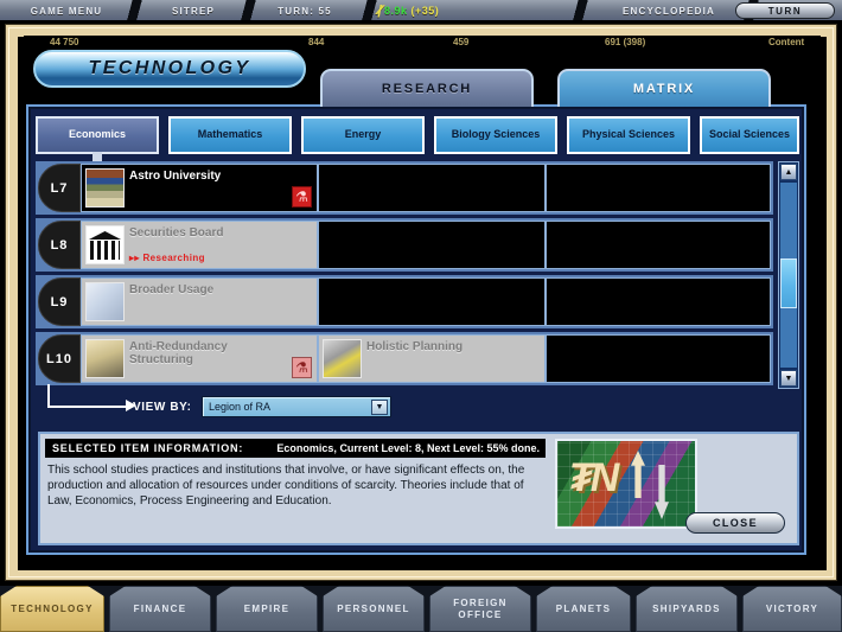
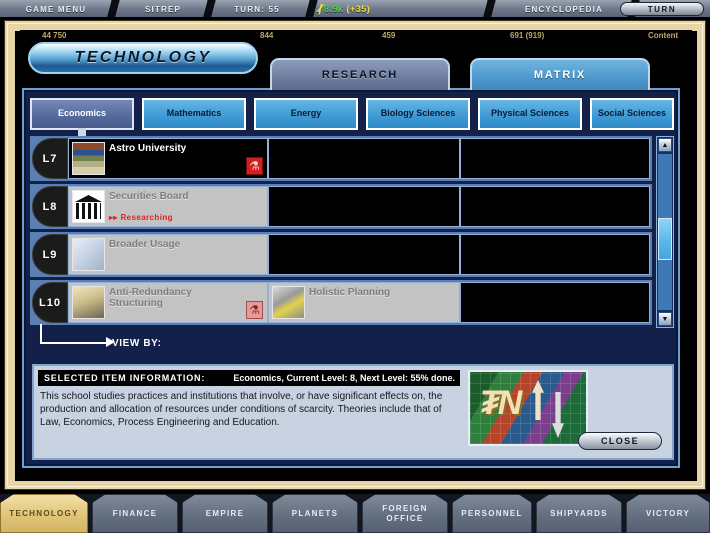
  GAME MENU
  SITREP
  TURN: 55
  8.9k
  (+35)
  ENCYCLOPEDIA
  TURN
  44 750
  844
  459
- 691 (398)
+ 691 (919)
  Content
  TECHNOLOGY
  RESEARCH
  MATRIX
  Economics
  Mathematics
  Energy
  Biology Sciences
  Physical Sciences
  Social Sciences
  L7
  Astro University
  ⚗
  L8
  Securities Board
  ▸▸ Researching
  L9
  Broader Usage
  L10
  Anti-Redundancy Structuring
  ⚗
  Holistic Planning
  VIEW BY:
- Legion of RA
  SELECTED ITEM INFORMATION:
  Economics, Current Level: 8, Next Level: 55% done.
  This school studies practices and institutions that involve, or have significant effects on, the production and allocation of resources under conditions of scarcity. Theories include that of Law, Economics, Process Engineering and Education.
  ₮N
  CLOSE
  TECHNOLOGY
  FINANCE
  EMPIRE
- PERSONNEL
+ PLANETS
  FOREIGN OFFICE
- PLANETS
+ PERSONNEL
  SHIPYARDS
  VICTORY
